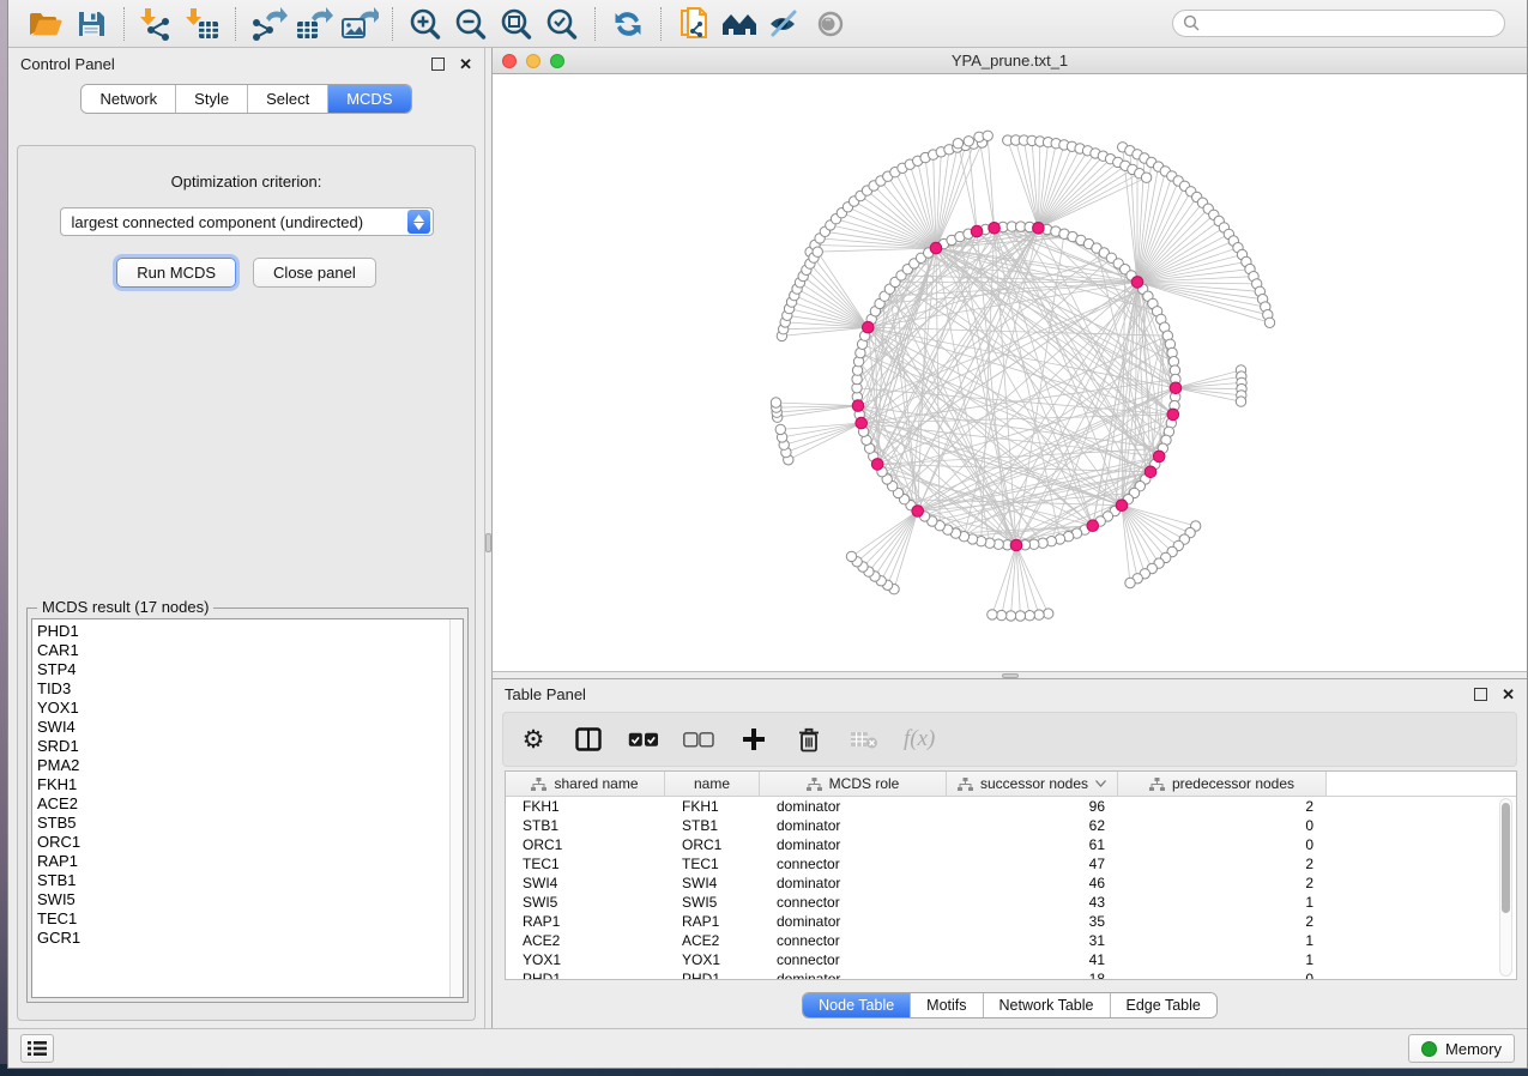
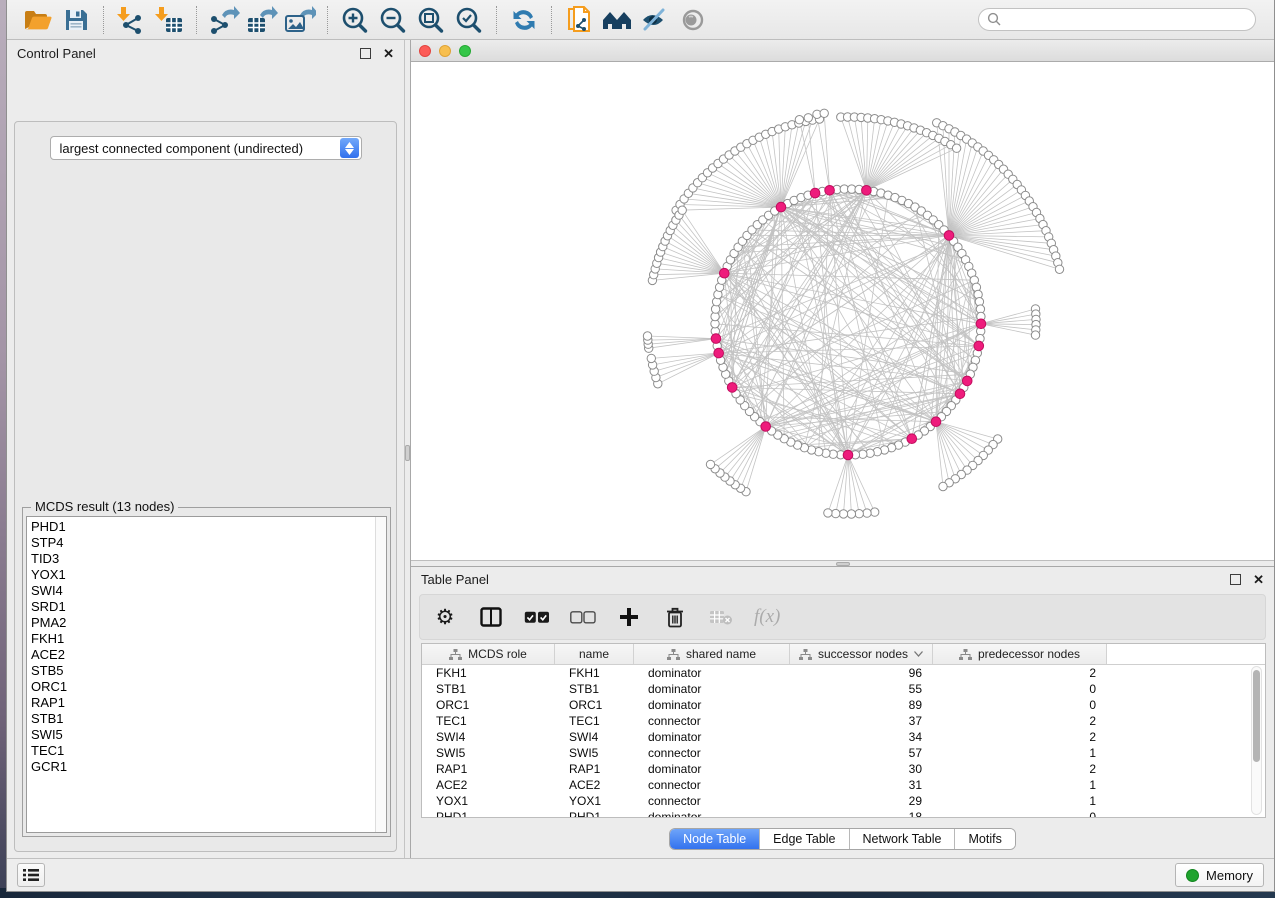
  Control Panel
  ✕
- Network
- Style
- Select
- MCDS
- Optimization criterion:
  largest connected component (undirected)
- Run MCDS
- Close panel
- MCDS result (17 nodes)
+ MCDS result (13 nodes)
  PHD1
- CAR1
  STP4
  TID3
  YOX1
  SWI4
  SRD1
  PMA2
  FKH1
  ACE2
  STB5
  ORC1
  RAP1
  STB1
  SWI5
  TEC1
  GCR1
- YPA_prune.txt_1
  Table Panel
  ✕
  ⚙
  f(x)
- shared name
+ MCDS role
  name
- MCDS role
+ shared name
  successor nodes
  predecessor nodes
  FKH1
  FKH1
  dominator
  96
  2
  STB1
  STB1
  dominator
- 62
+ 55
  0
  ORC1
  ORC1
  dominator
- 61
+ 89
  0
  TEC1
  TEC1
  connector
- 47
+ 37
  2
  SWI4
  SWI4
  dominator
- 46
+ 34
  2
  SWI5
  SWI5
  connector
- 43
+ 57
  1
  RAP1
  RAP1
  dominator
- 35
+ 30
  2
  ACE2
  ACE2
  connector
  31
  1
  YOX1
  YOX1
  connector
- 41
+ 29
  1
  Node Table
- Motifs
+ Edge Table
  Network Table
- Edge Table
+ Motifs
  Memory
